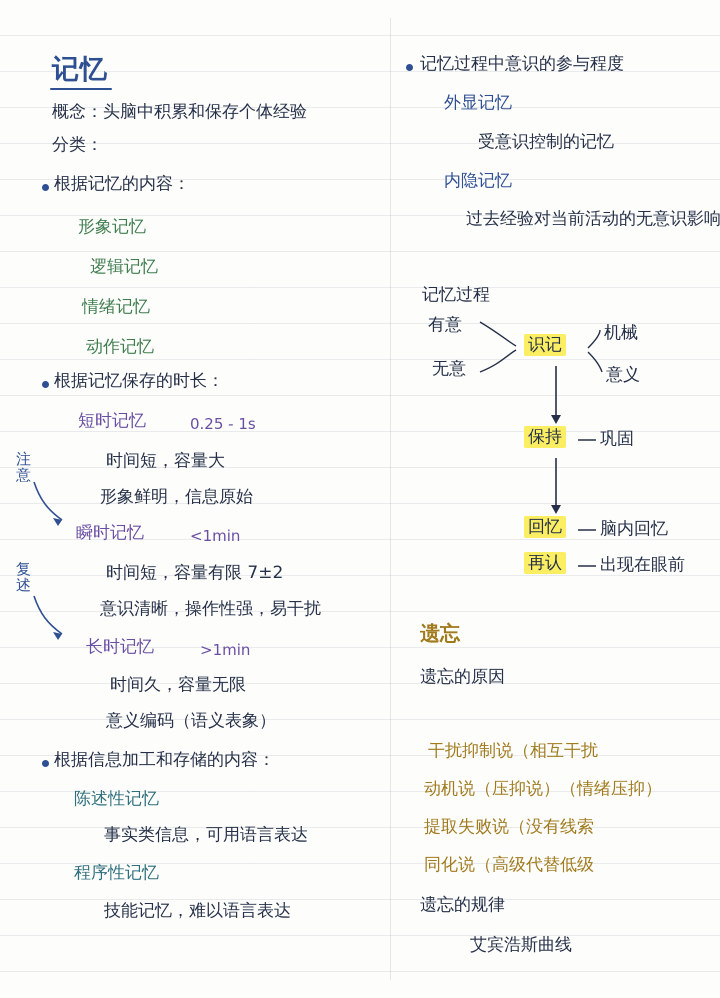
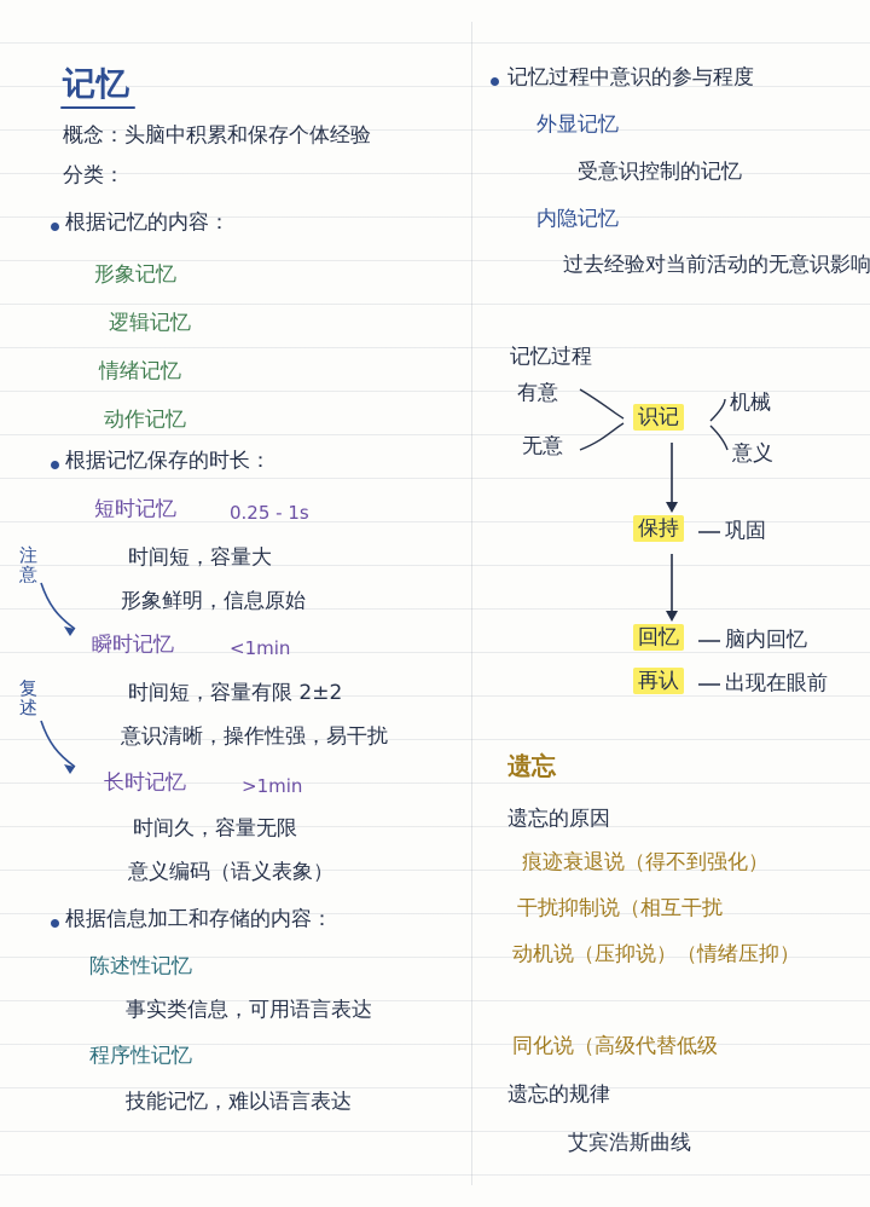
  记忆
  概念：头脑中积累和保存个体经验
  分类：
  根据记忆的内容：
  形象记忆
  逻辑记忆
  情绪记忆
  动作记忆
  根据记忆保存的时长：
  短时记忆
  0.25 - 1s
  时间短，容量大
  形象鲜明，信息原始
  瞬时记忆
  <1min
- 时间短，容量有限 7±2
+ 时间短，容量有限 2±2
  意识清晰，操作性强，易干扰
  长时记忆
  >1min
  时间久，容量无限
  意义编码（语义表象）
  注意
  复述
  根据信息加工和存储的内容：
  陈述性记忆
  事实类信息，可用语言表达
  程序性记忆
  技能记忆，难以语言表达
  记忆过程中意识的参与程度
  外显记忆
  受意识控制的记忆
  内隐记忆
  过去经验对当前活动的无意识影响
  记忆过程
  有意
  无意
  识记
  机械
  意义
  保持
  巩固
  回忆
  脑内回忆
  再认
  出现在眼前
  遗忘
  遗忘的原因
+ 痕迹衰退说（得不到强化）
  干扰抑制说（相互干扰
  动机说（压抑说）（情绪压抑）
- 提取失败说（没有线索
  同化说（高级代替低级
  遗忘的规律
  艾宾浩斯曲线
